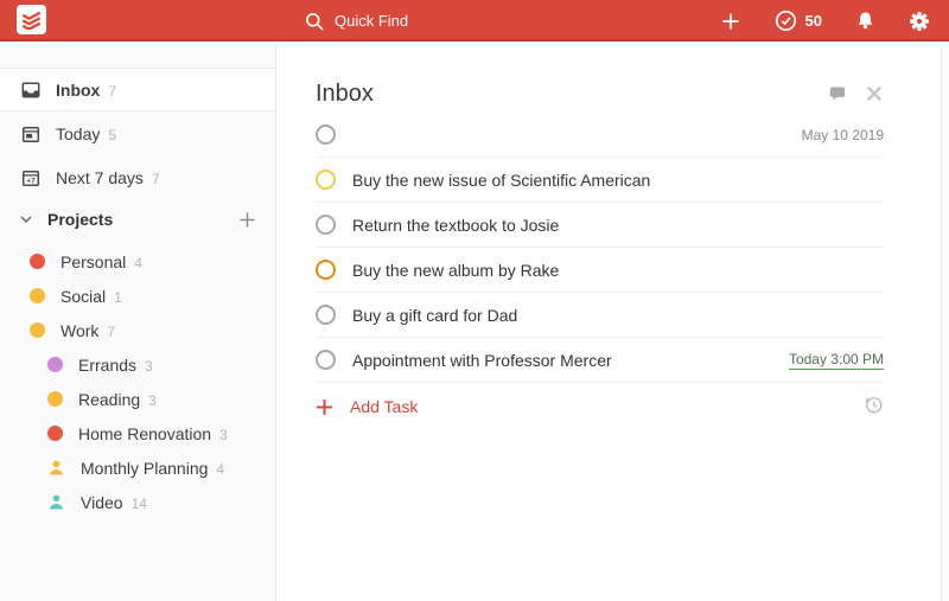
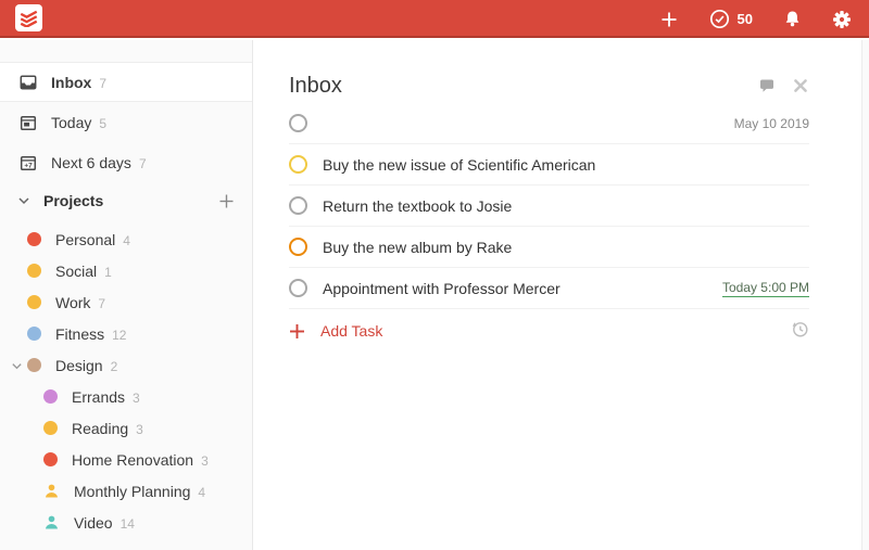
- Quick Find
  50
  Inbox
  7
  Today
  5
- Next 7 days
+ Next 6 days
  7
  Projects
  Personal
  4
  Social
  1
  Work
  7
+ Fitness
+ 12
+ Design
+ 2
  Errands
  3
  Reading
  3
  Home Renovation
  3
  Monthly Planning
  4
  Video
  14
  Inbox
  May 10 2019
  Buy the new issue of Scientific American
  Return the textbook to Josie
  Buy the new album by Rake
- Buy a gift card for Dad
  Appointment with Professor Mercer
- Today 3:00 PM
+ Today 5:00 PM
  Add Task
